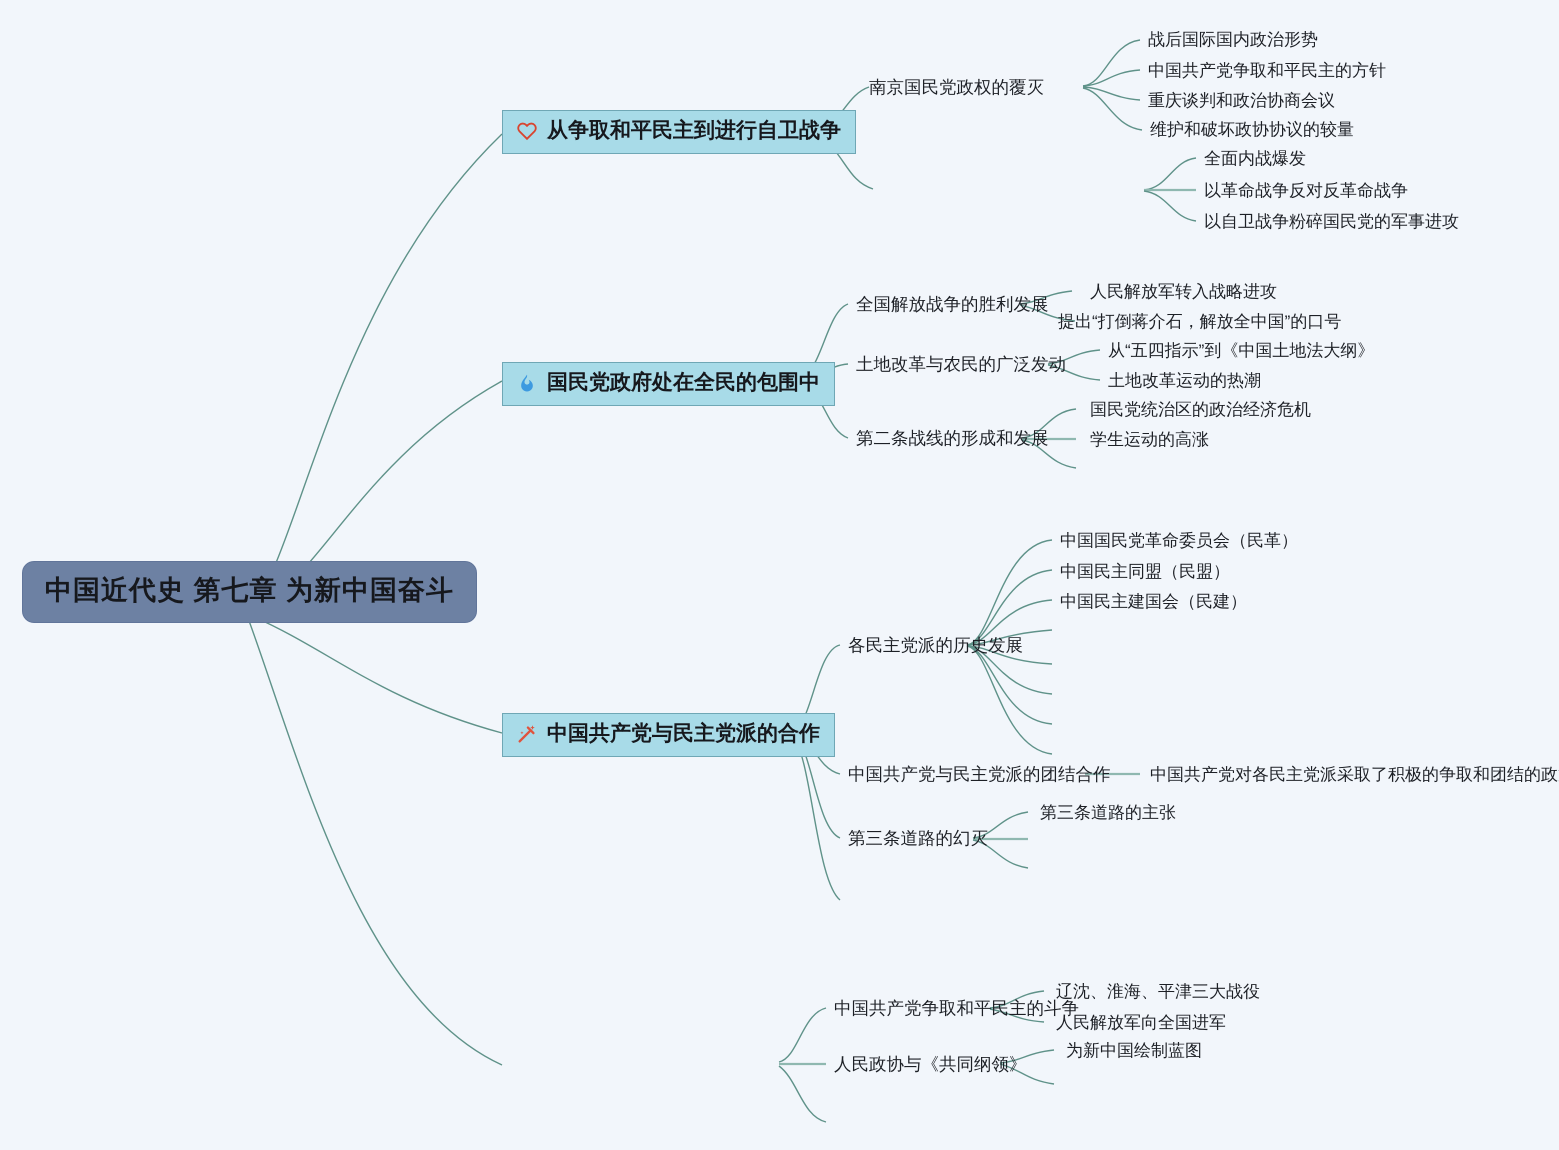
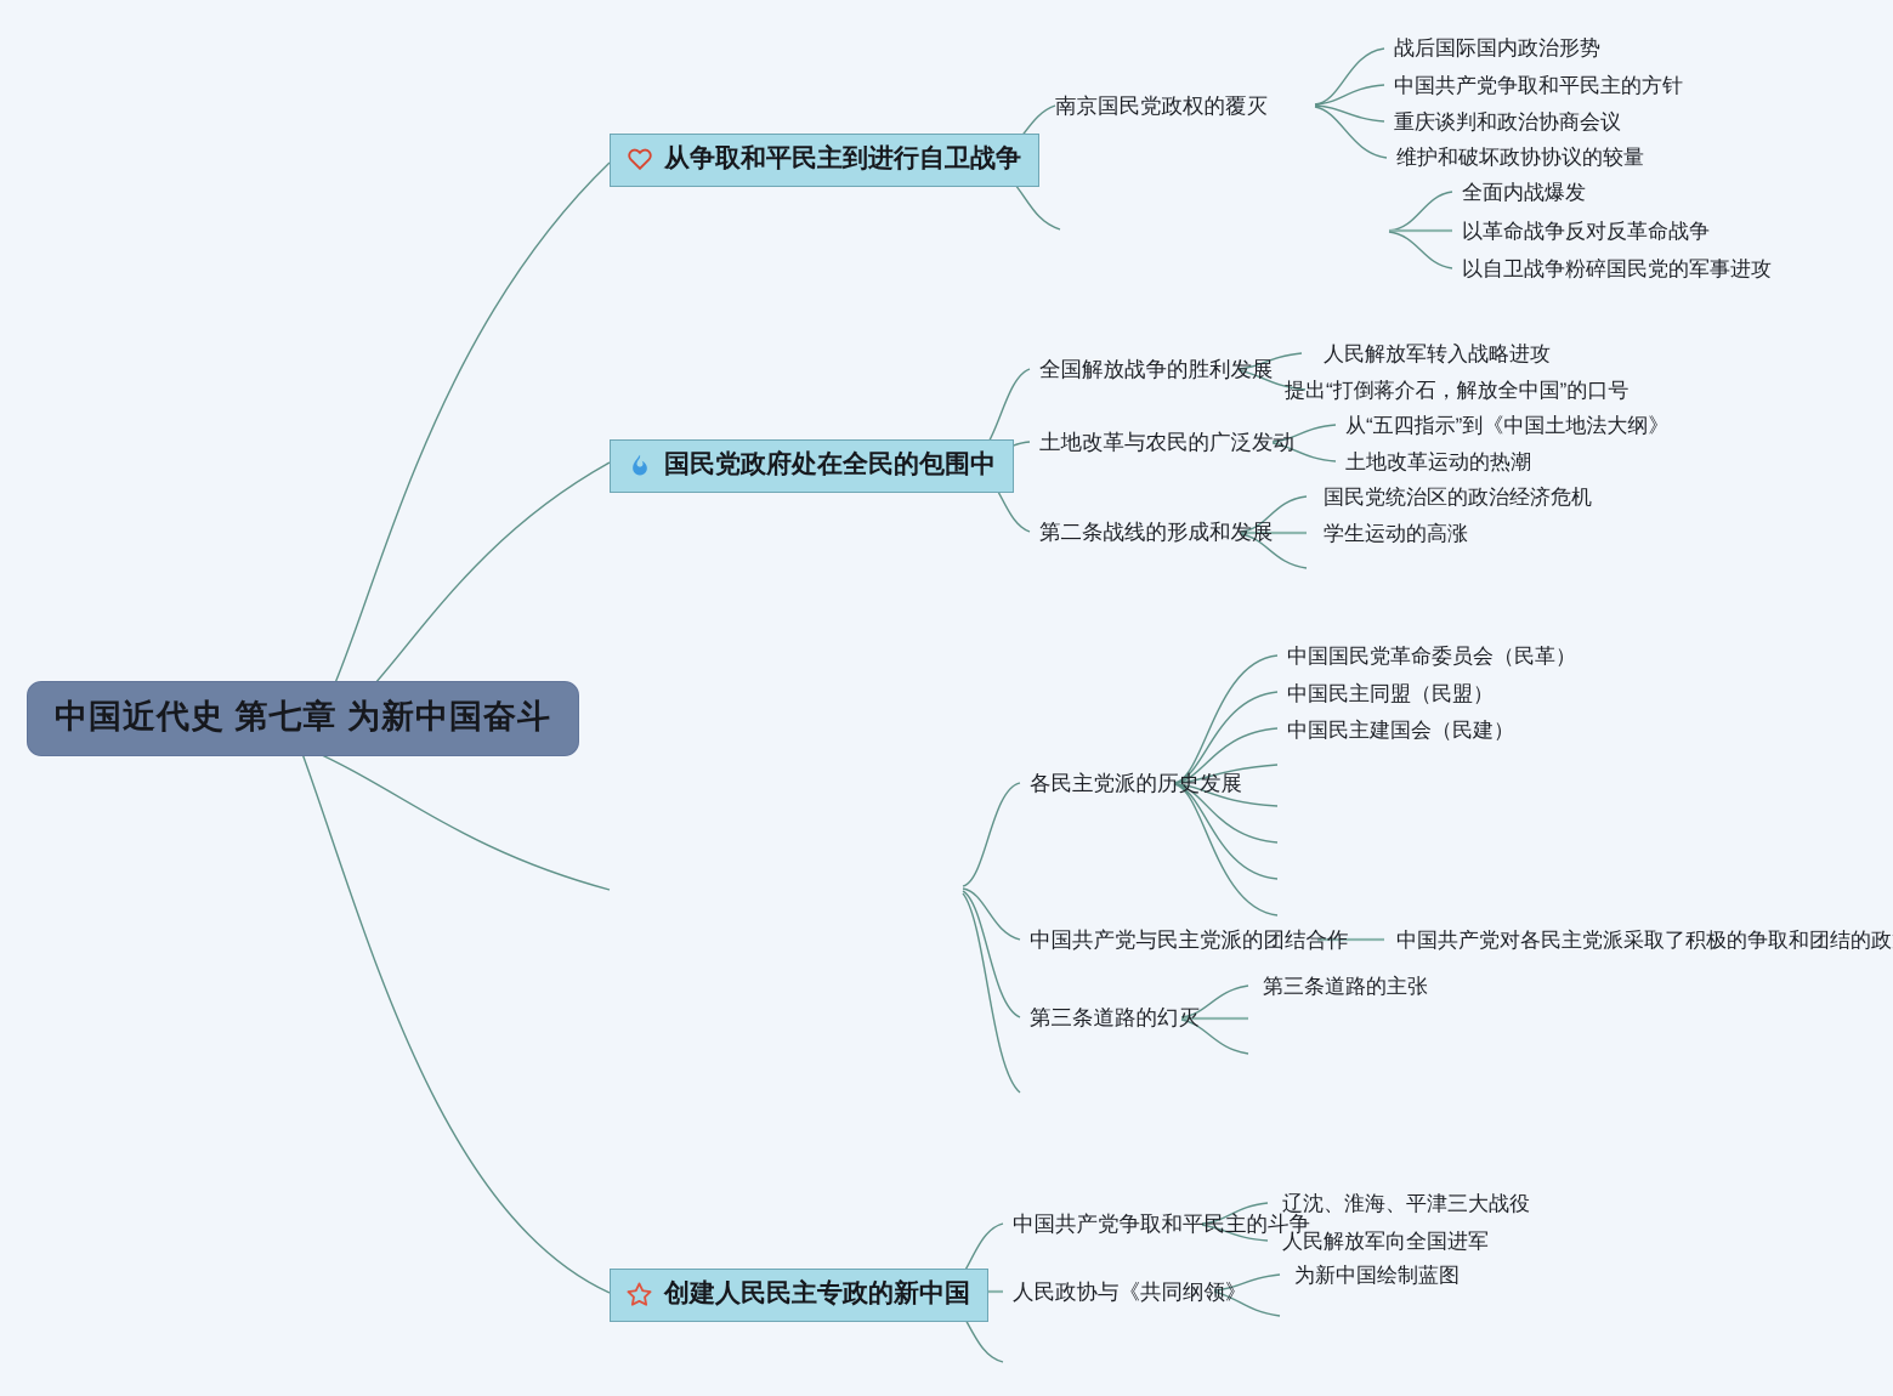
  中国近代史 第七章 为新中国奋斗
  从争取和平民主到进行自卫战争
  南京国民党政权的覆灭
  战后国际国内政治形势
  中国共产党争取和平民主的方针
  重庆谈判和政治协商会议
  维护和破坏政协协议的较量
  全面内战爆发
  以革命战争反对反革命战争
  以自卫战争粉碎国民党的军事进攻
  国民党政府处在全民的包围中
  全国解放战争的胜利发展
  土地改革与农民的广泛发动
  第二条战线的形成和发展
  人民解放军转入战略进攻
  提出“打倒蒋介石，解放全中国”的口号
  从“五四指示”到《中国土地法大纲》
  土地改革运动的热潮
  国民党统治区的政治经济危机
  学生运动的高涨
- 中国共产党与民主党派的合作
  各民主党派的历史发展
  中国共产党与民主党派的团结合作
  第三条道路的幻灭
  中国国民党革命委员会（民革）
  中国民主同盟（民盟）
  中国民主建国会（民建）
  中国共产党对各民主党派采取了积极的争取和团结的政
  第三条道路的主张
+ 创建人民民主专政的新中国
  中国共产党争取和平民主的斗争
  人民政协与《共同纲领》
  辽沈、淮海、平津三大战役
  人民解放军向全国进军
  为新中国绘制蓝图
